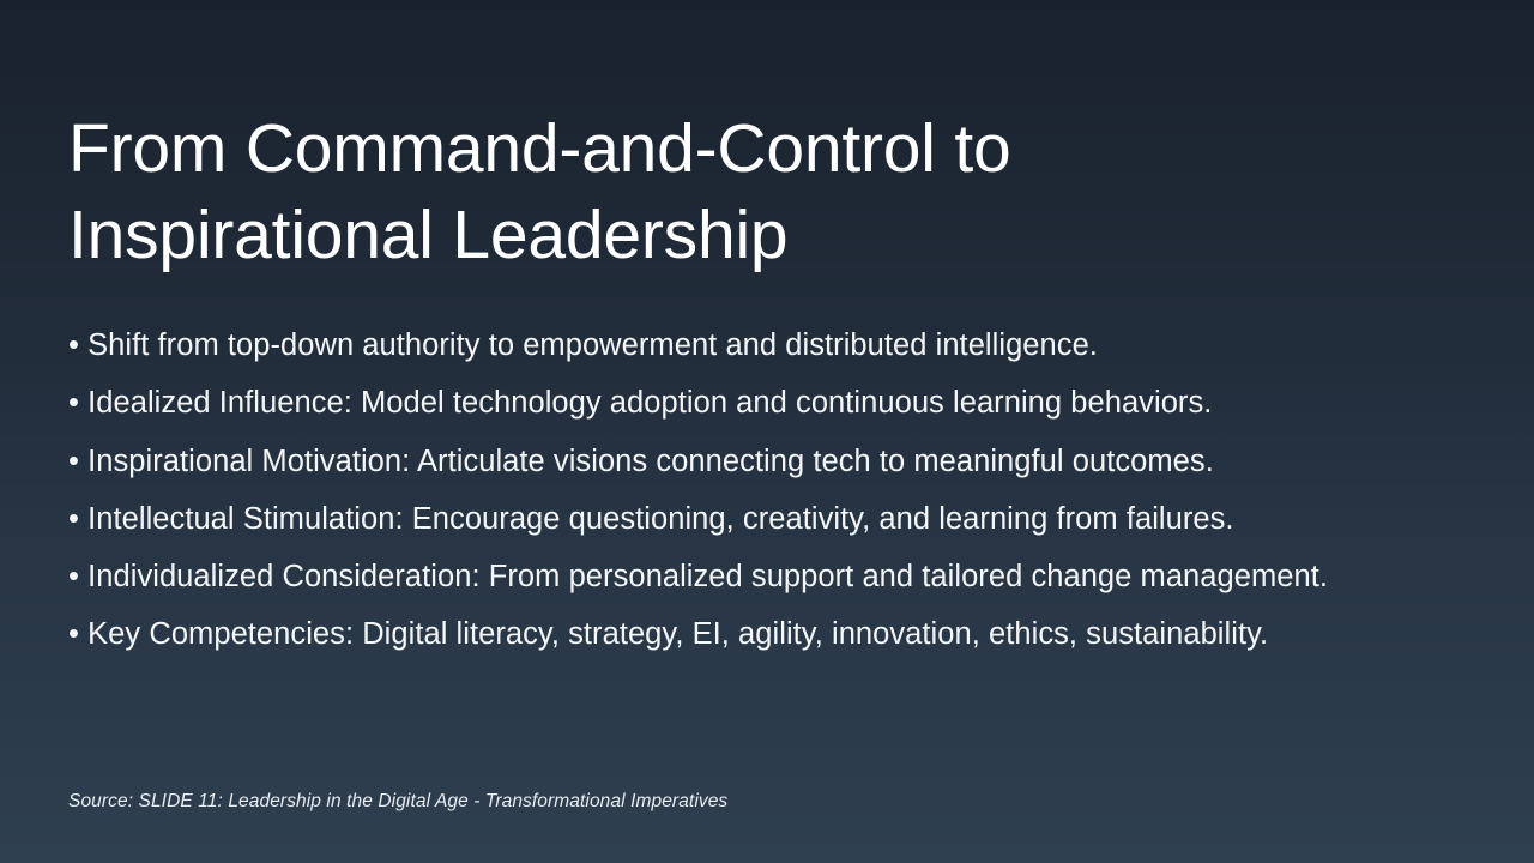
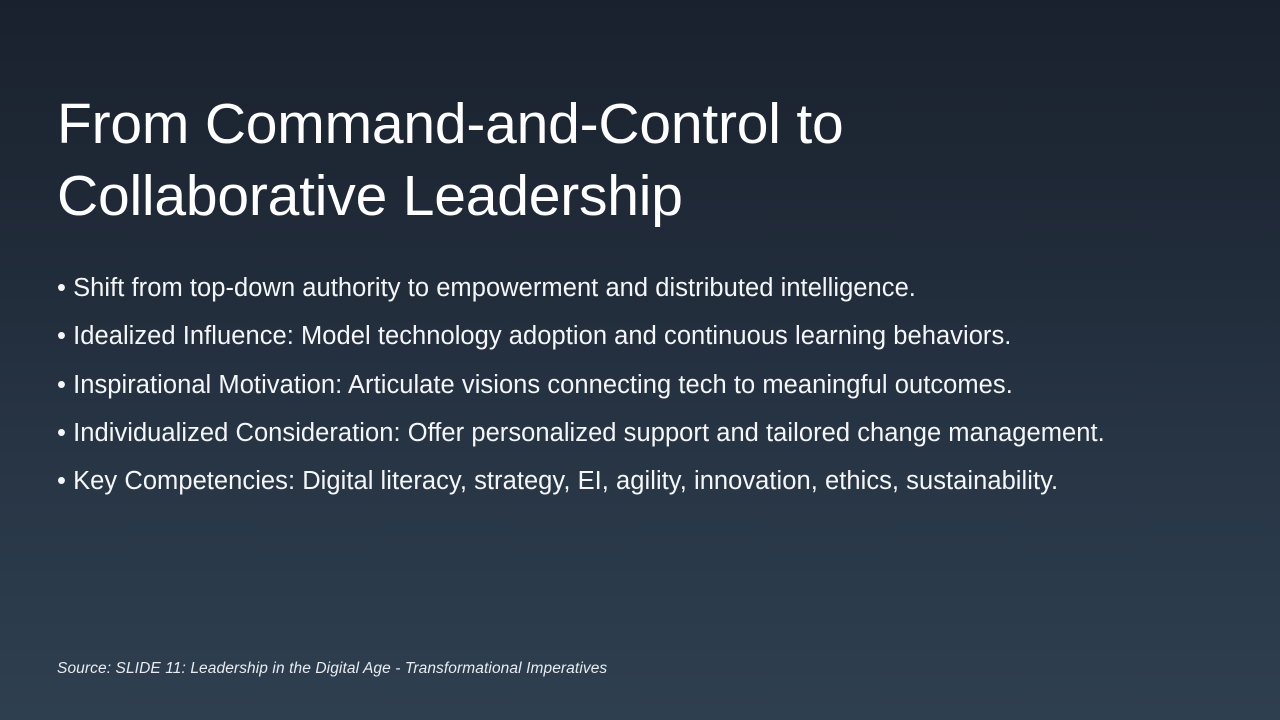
- From Command-and-Control to Inspirational Leadership
+ From Command-and-Control to Collaborative Leadership
  • Shift from top-down authority to empowerment and distributed intelligence.
  • Idealized Influence: Model technology adoption and continuous learning behaviors.
  • Inspirational Motivation: Articulate visions connecting tech to meaningful outcomes.
- • Intellectual Stimulation: Encourage questioning, creativity, and learning from failures.
- • Individualized Consideration: From personalized support and tailored change management.
+ • Individualized Consideration: Offer personalized support and tailored change management.
  • Key Competencies: Digital literacy, strategy, EI, agility, innovation, ethics, sustainability.
  Source: SLIDE 11: Leadership in the Digital Age - Transformational Imperatives
